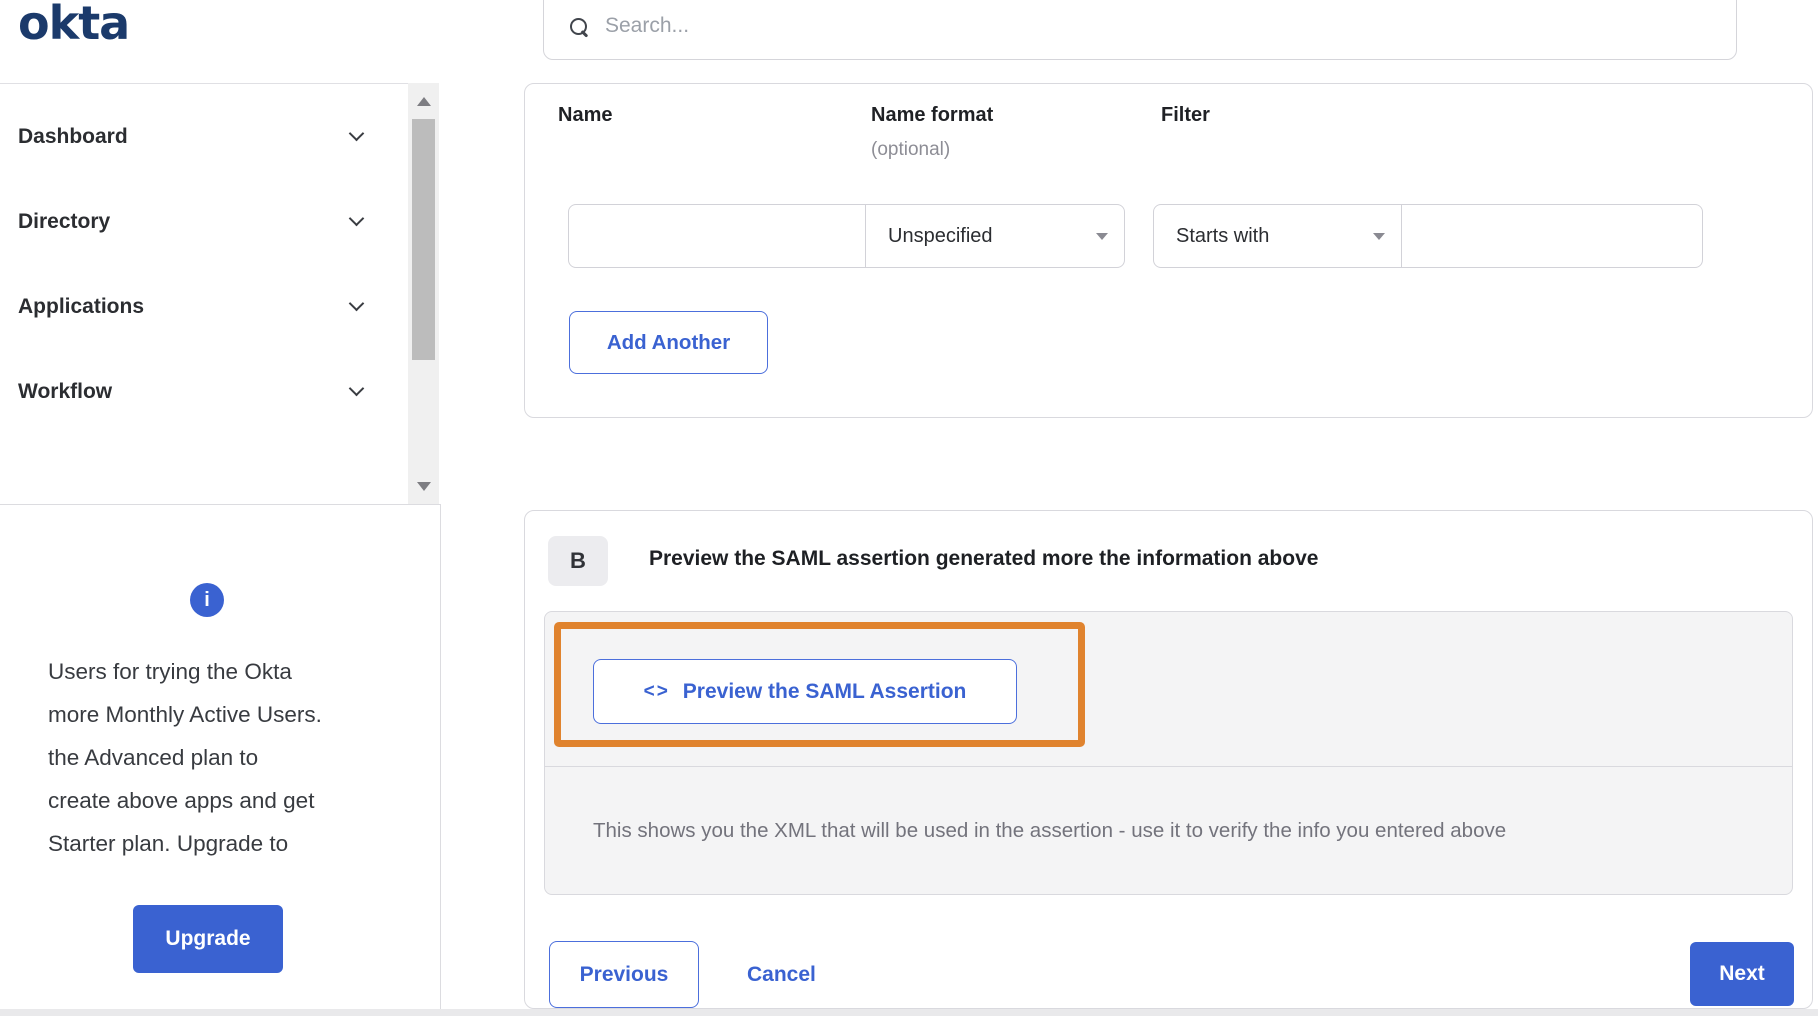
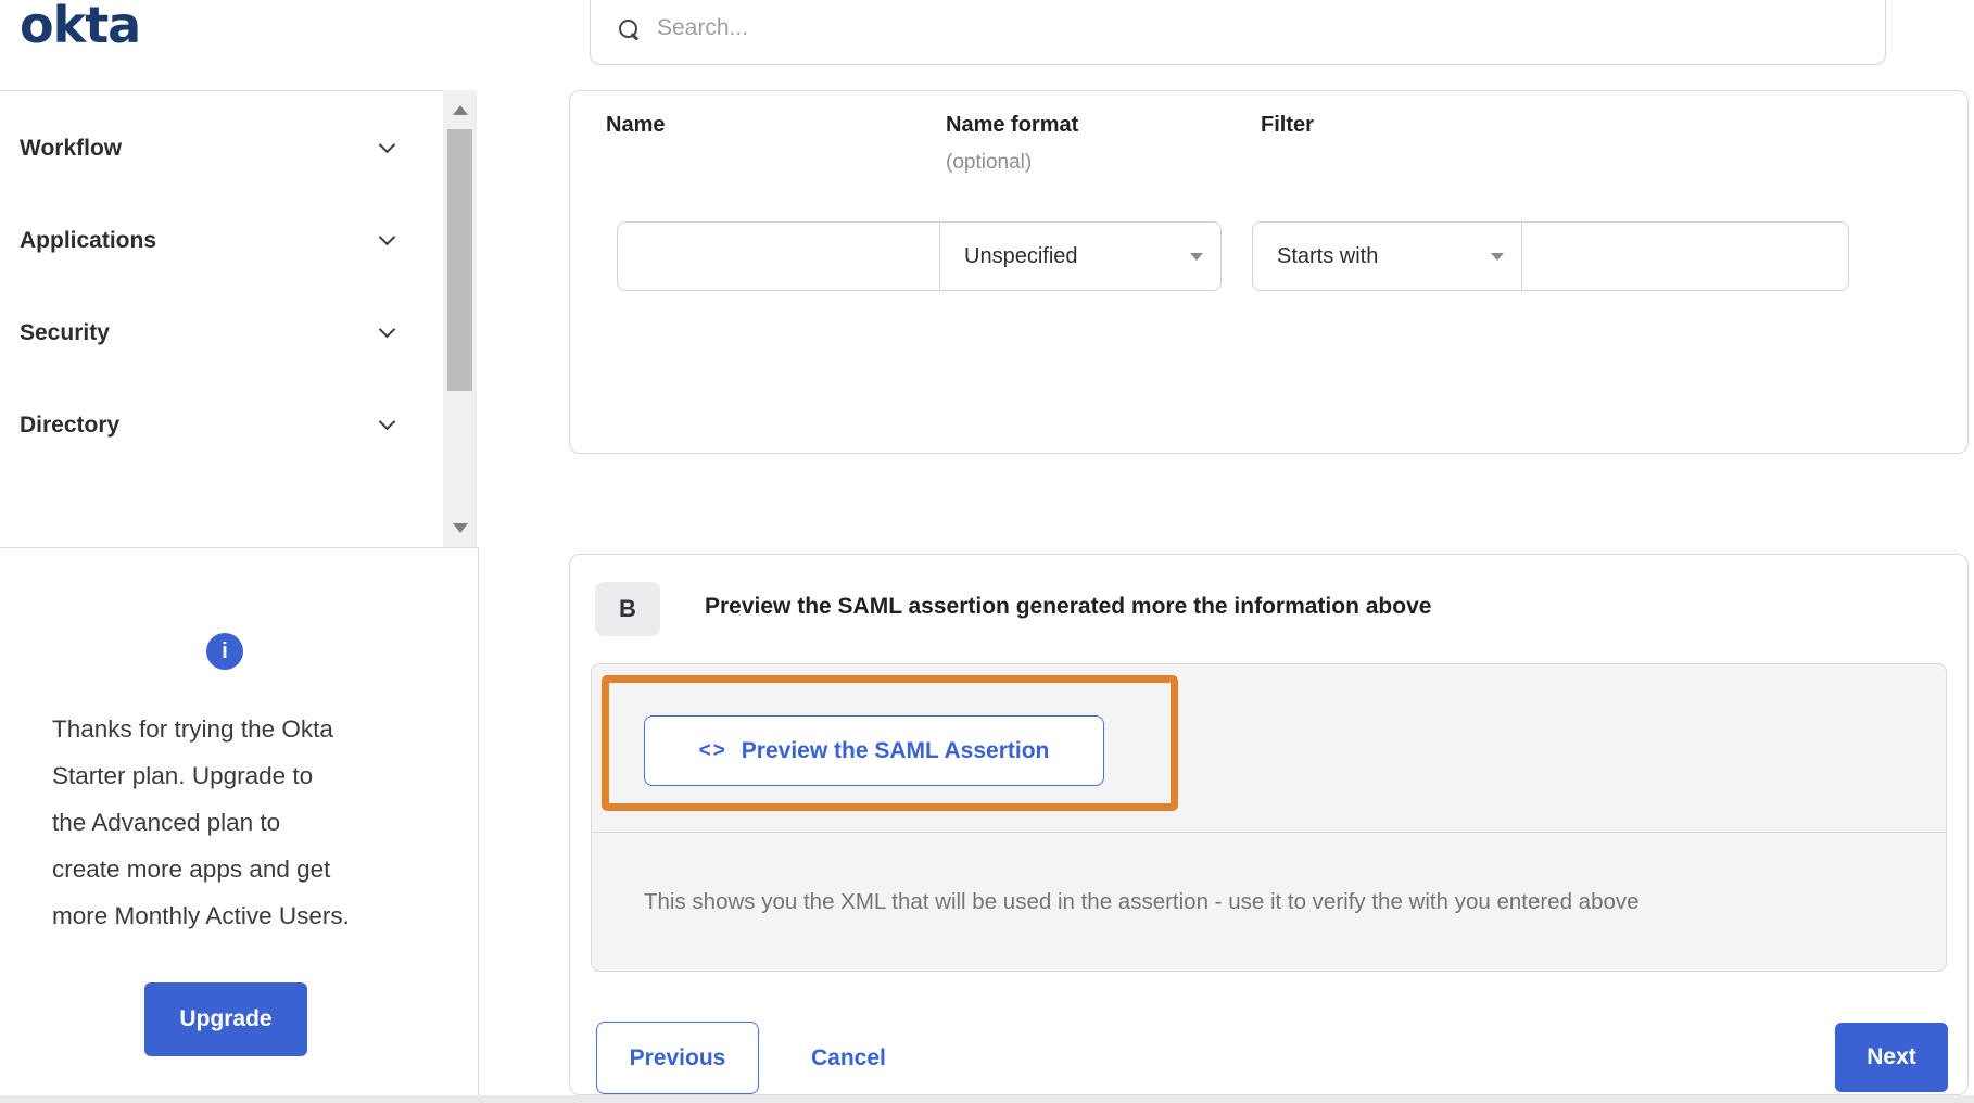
  okta
  Search...
- Dashboard
- Directory
+ Workflow
  Applications
+ Security
- Workflow
+ Directory
  i
- Users for trying the Okta
+ Thanks for trying the Okta
- more Monthly Active Users.
+ Starter plan. Upgrade to
  the Advanced plan to
- create above apps and get
+ create more apps and get
- Starter plan. Upgrade to
+ more Monthly Active Users.
  Upgrade
  Name
  Name format
  (optional)
  Filter
  Unspecified
  Starts with
- Add Another
  B
  Preview the SAML assertion generated more the information above
  <>
  Preview the SAML Assertion
- This shows you the XML that will be used in the assertion - use it to verify the info you entered above
+ This shows you the XML that will be used in the assertion - use it to verify the with you entered above
  Previous
  Cancel
  Next
